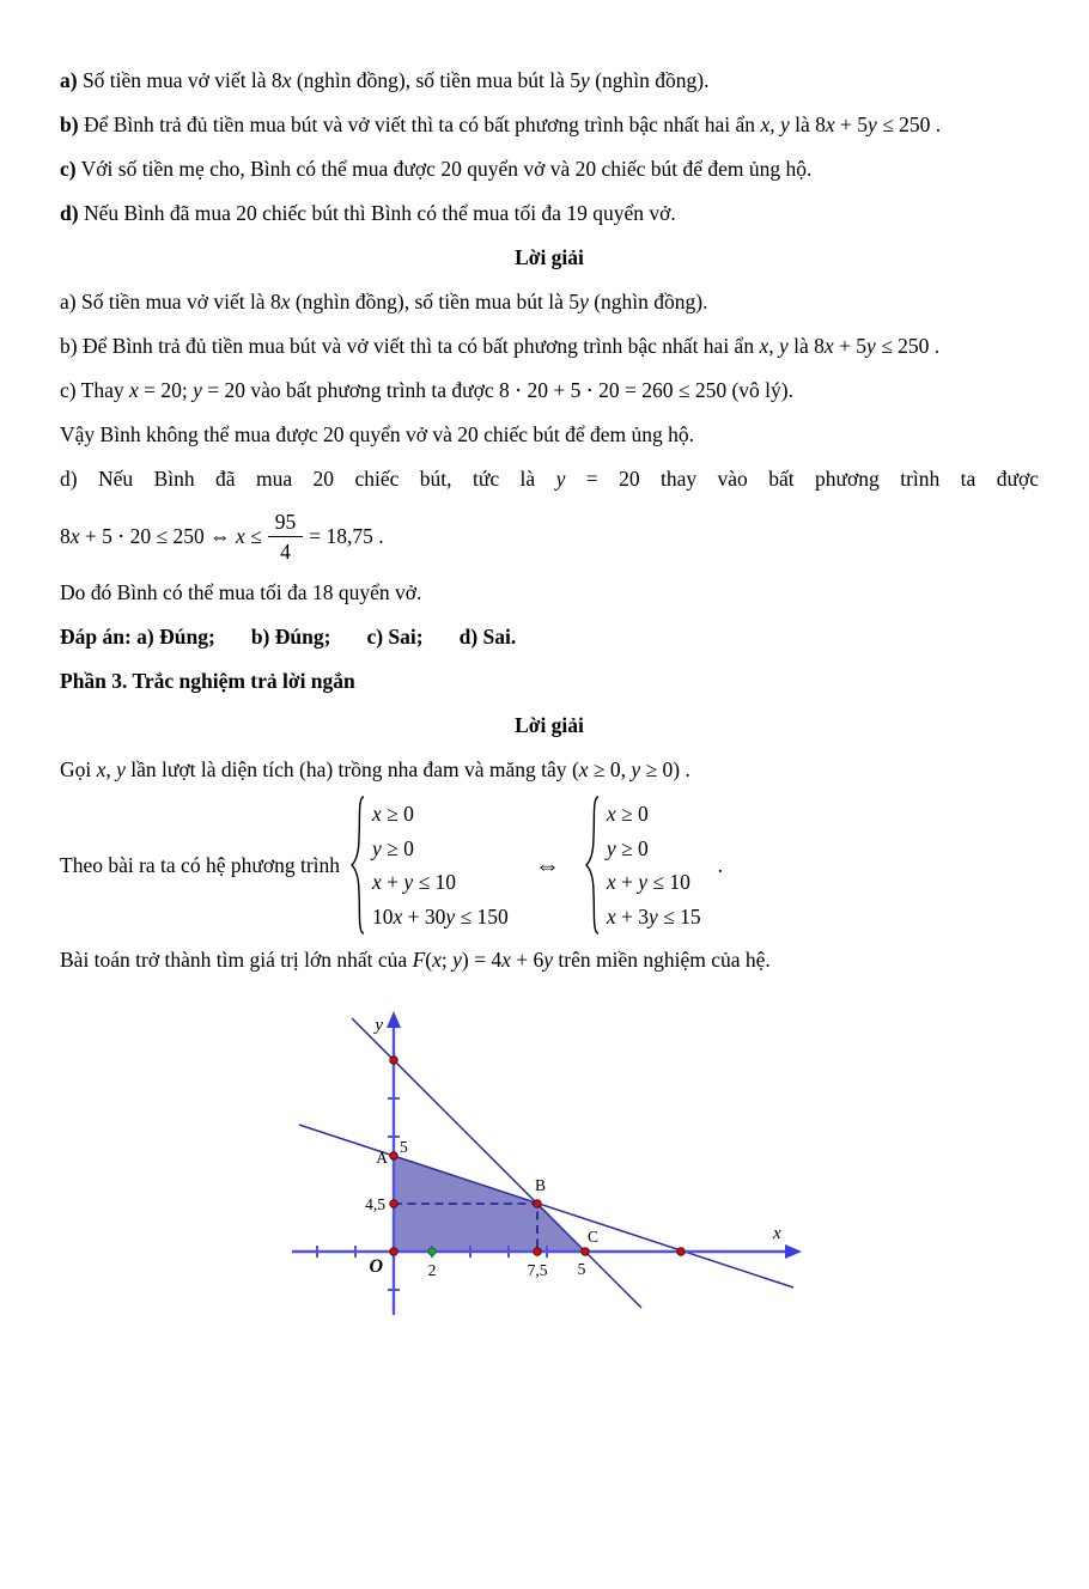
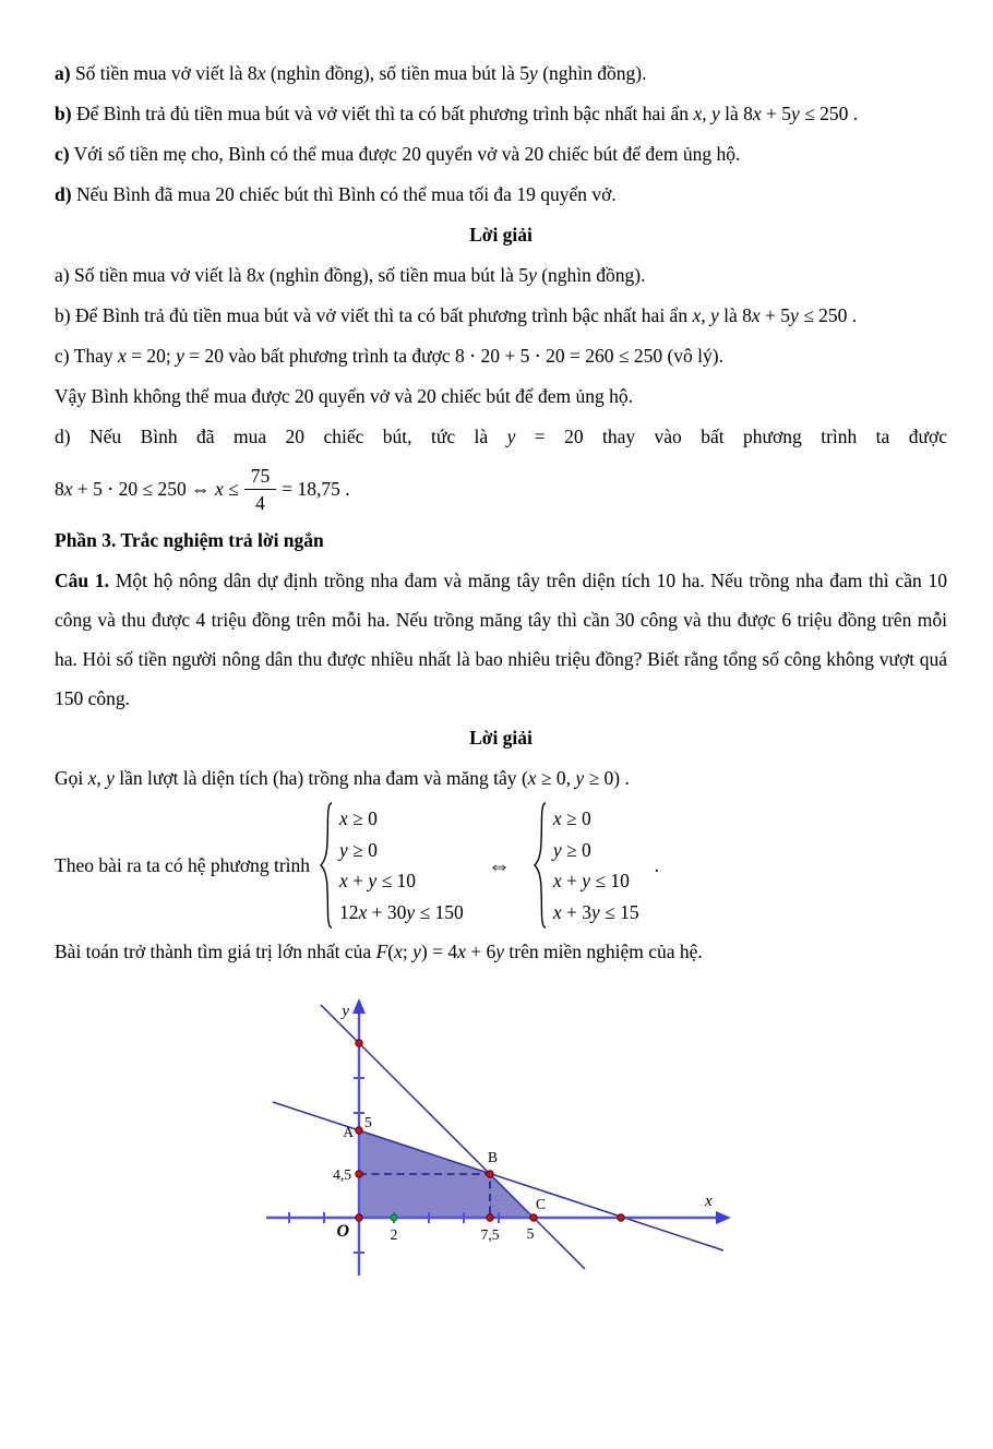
  a) Số tiền mua vở viết là 8x (nghìn đồng), số tiền mua bút là 5y (nghìn đồng).
  b) Để Bình trả đủ tiền mua bút và vở viết thì ta có bất phương trình bậc nhất hai ẩn x, y là 8x + 5y ≤ 250 .
  c) Với số tiền mẹ cho, Bình có thể mua được 20 quyển vở và 20 chiếc bút để đem ủng hộ.
  d) Nếu Bình đã mua 20 chiếc bút thì Bình có thể mua tối đa 19 quyển vở.
  Lời giải
  a) Số tiền mua vở viết là 8x (nghìn đồng), số tiền mua bút là 5y (nghìn đồng).
  b) Để Bình trả đủ tiền mua bút và vở viết thì ta có bất phương trình bậc nhất hai ẩn x, y là 8x + 5y ≤ 250 .
  c) Thay x = 20; y = 20 vào bất phương trình ta được 8 ⋅ 20 + 5 ⋅ 20 = 260 ≤ 250 (vô lý).
  Vậy Bình không thể mua được 20 quyển vở và 20 chiếc bút để đem ủng hộ.
  d) Nếu Bình đã mua 20 chiếc bút, tức là y = 20 thay vào bất phương trình ta được
  8x + 5 ⋅ 20 ≤ 250 ⇔ x ≤
- 95
+ 75
  4
  = 18,75 .
- Do đó Bình có thể mua tối đa 18 quyển vở.
- Đáp án: a) Đúng; b) Đúng; c) Sai; d) Sai.
  Phần 3. Trắc nghiệm trả lời ngắn
+ Câu 1. Một hộ nông dân dự định trồng nha đam và măng tây trên diện tích 10 ha. Nếu trồng nha đam thì cần 10 công và thu được 4 triệu đồng trên mỗi ha. Nếu trồng măng tây thì cần 30 công và thu được 6 triệu đồng trên mỗi ha. Hỏi số tiền người nông dân thu được nhiều nhất là bao nhiêu triệu đồng? Biết rằng tổng số công không vượt quá 150 công.
  Lời giải
  Gọi x, y lần lượt là diện tích (ha) trồng nha đam và măng tây (x ≥ 0, y ≥ 0) .
  Theo bài ra ta có hệ phương trình
  x ≥ 0
  y ≥ 0
  x + y ≤ 10
- 10x + 30y ≤ 150
+ 12x + 30y ≤ 150
  ⇔
  x ≥ 0
  y ≥ 0
  x + y ≤ 10
  x + 3y ≤ 15
  .
  Bài toán trở thành tìm giá trị lớn nhất của F(x; y) = 4x + 6y trên miền nghiệm của hệ.
  y
  x
  O
  A
  5
  B
  4,5
  2
  7,5
  5
  C
